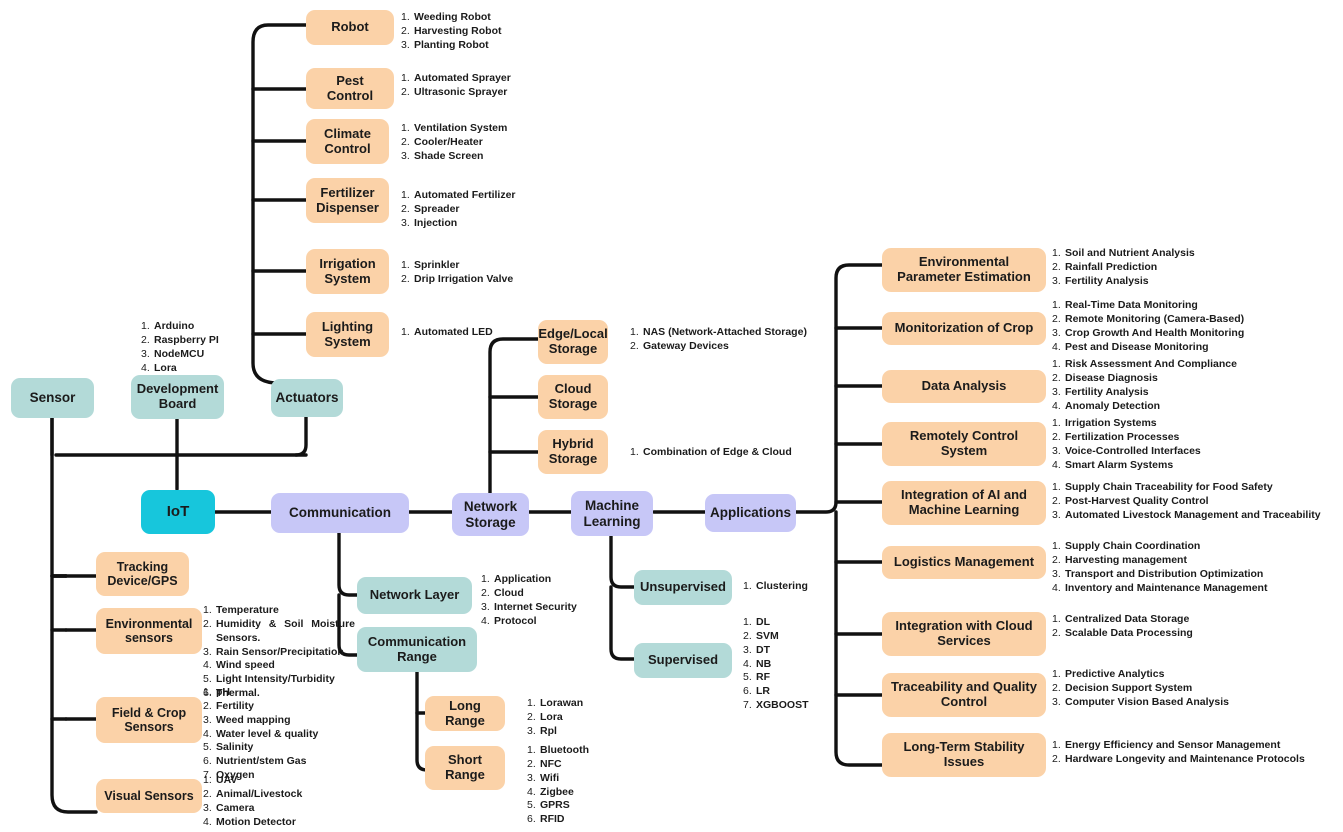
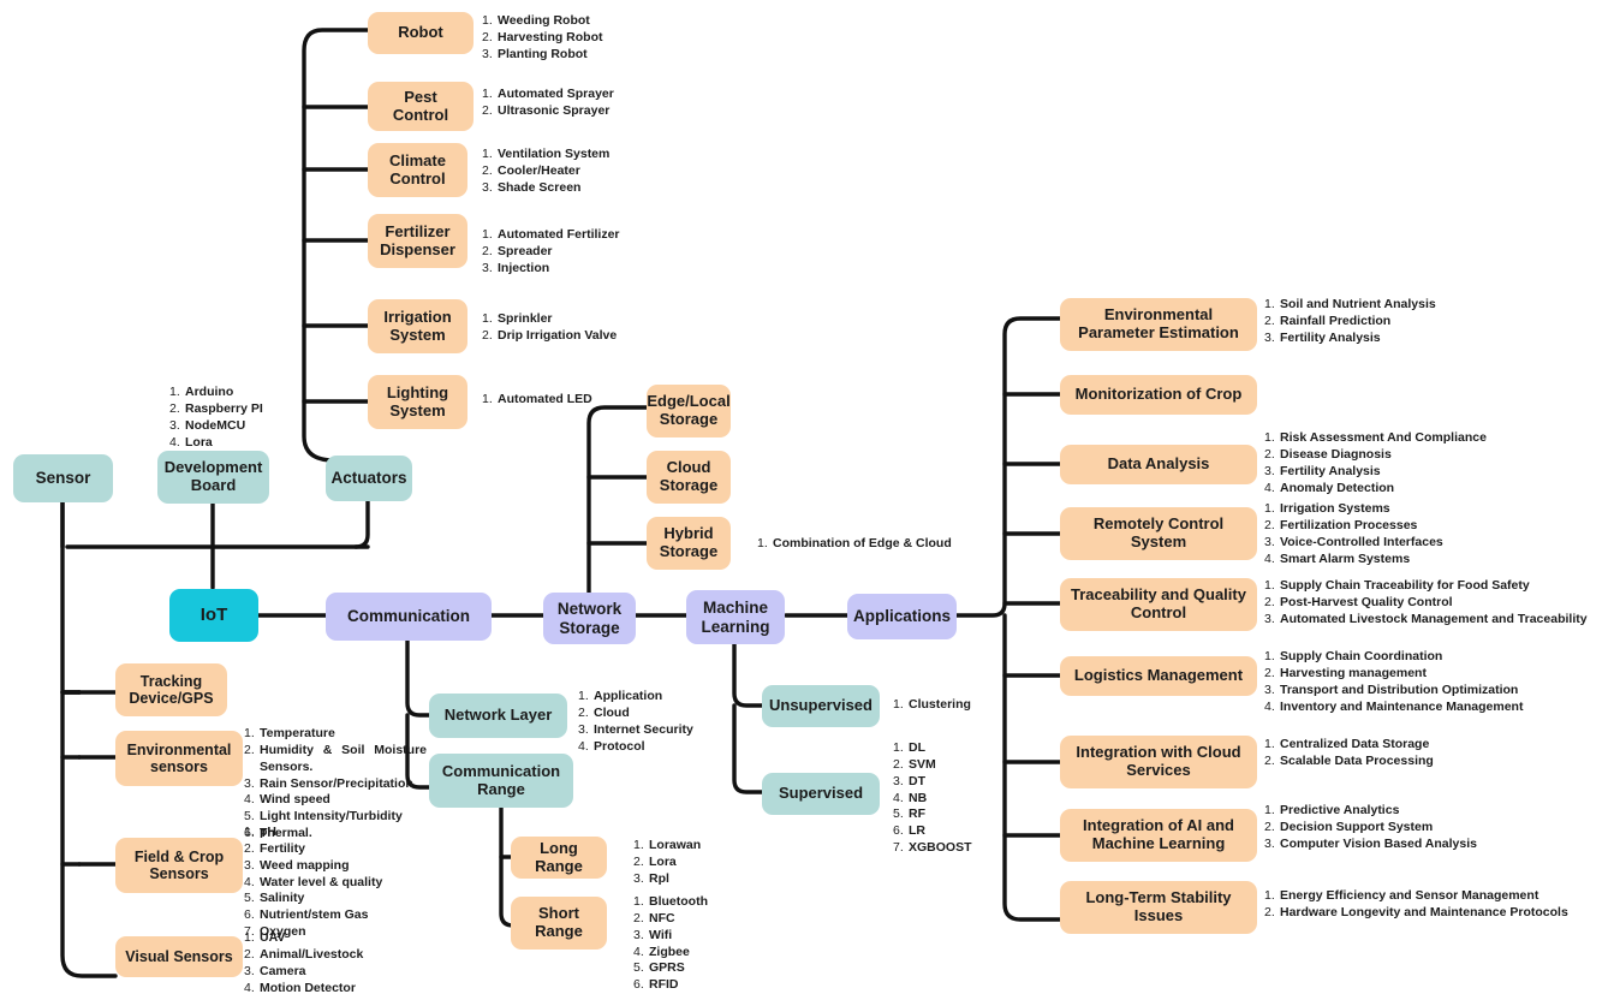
  IoT
  Communication
  Network Storage
  Machine Learning
  Applications
  Sensor
  Tracking Device/GPS
  Environmental sensors
  1. Temperature
  2. Humidity & Soil Moisture Sensors.
  3. Rain Sensor/Precipitation
  4. Wind speed
  5. Light Intensity/Turbidity
  6. Thermal.
  Field & Crop Sensors
  1. pH
  2. Fertility
  3. Weed mapping
  4. Water level & quality
  5. Salinity
  6. Nutrient/stem Gas
  7. Oxygen
  Visual Sensors
  1. UAV
  2. Animal/Livestock
  3. Camera
  4. Motion Detector
  Development Board
  1. Arduino
  2. Raspberry PI
  3. NodeMCU
  4. Lora
  Actuators
  Robot
  1. Weeding Robot
  2. Harvesting Robot
  3. Planting Robot
  Pest Control
  1. Automated Sprayer
  2. Ultrasonic Sprayer
  Climate Control
  1. Ventilation System
  2. Cooler/Heater
  3. Shade Screen
  Fertilizer Dispenser
  1. Automated Fertilizer
  2. Spreader
  3. Injection
  Irrigation System
  1. Sprinkler
  2. Drip Irrigation Valve
  Lighting System
  1. Automated LED
  Network Layer
  1. Application
  2. Cloud
  3. Internet Security
  4. Protocol
  Communication Range
  Long Range
  1. Lorawan
  2. Lora
  3. Rpl
  Short Range
  1. Bluetooth
  2. NFC
  3. Wifi
  4. Zigbee
  5. GPRS
  6. RFID
  Edge/Local Storage
- 1. NAS (Network-Attached Storage)
- 2. Gateway Devices
  Cloud Storage
  Hybrid Storage
  1. Combination of Edge & Cloud
  Unsupervised
  1. Clustering
  Supervised
  1. DL
  2. SVM
  3. DT
  4. NB
  5. RF
  6. LR
  7. XGBOOST
  Environmental Parameter Estimation
  1. Soil and Nutrient Analysis
  2. Rainfall Prediction
  3. Fertility Analysis
  Monitorization of Crop
- 1. Real-Time Data Monitoring
- 2. Remote Monitoring (Camera-Based)
- 3. Crop Growth And Health Monitoring
- 4. Pest and Disease Monitoring
  Data Analysis
  1. Risk Assessment And Compliance
  2. Disease Diagnosis
  3. Fertility Analysis
  4. Anomaly Detection
  Remotely Control System
  1. Irrigation Systems
  2. Fertilization Processes
  3. Voice-Controlled Interfaces
  4. Smart Alarm Systems
- Integration of AI and Machine Learning
+ Traceability and Quality Control
  1. Supply Chain Traceability for Food Safety
  2. Post-Harvest Quality Control
  3. Automated Livestock Management and Traceability
  Logistics Management
  1. Supply Chain Coordination
  2. Harvesting management
  3. Transport and Distribution Optimization
  4. Inventory and Maintenance Management
  Integration with Cloud Services
  1. Centralized Data Storage
  2. Scalable Data Processing
- Traceability and Quality Control
+ Integration of AI and Machine Learning
  1. Predictive Analytics
  2. Decision Support System
  3. Computer Vision Based Analysis
  Long-Term Stability Issues
  1. Energy Efficiency and Sensor Management
  2. Hardware Longevity and Maintenance Protocols
